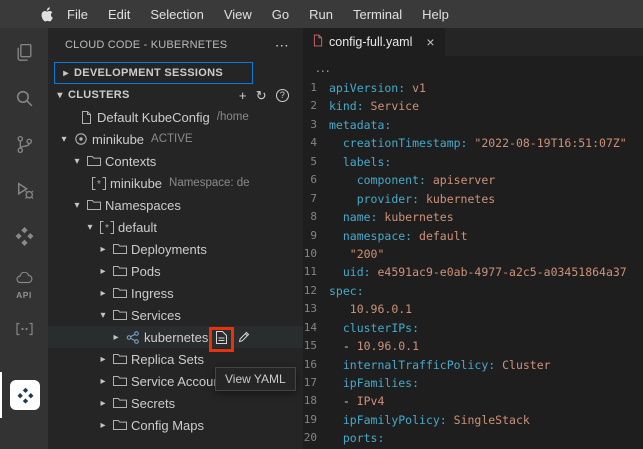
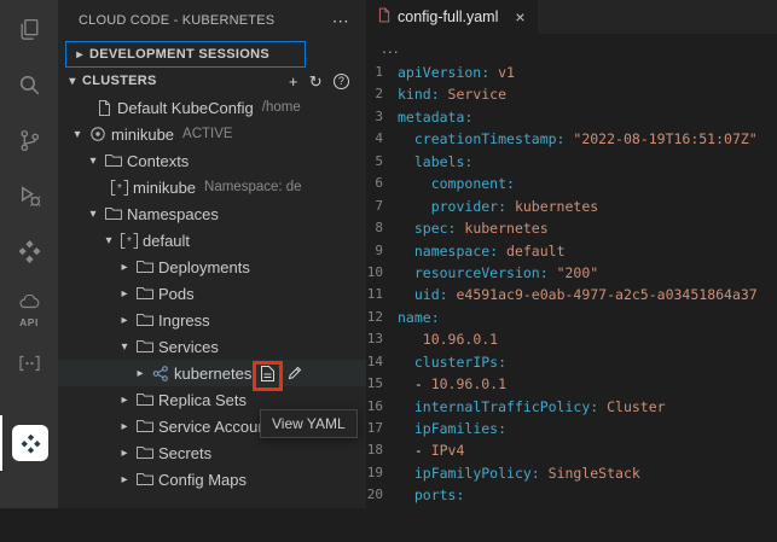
- File
- Edit
- Selection
- View
- Go
- Run
- Terminal
- Help
  API
  CLOUD CODE - KUBERNETES
  ⋯
  ▸
  DEVELOPMENT SESSIONS
  ▾
  CLUSTERS
  +
  ↻
  ?
  Default KubeConfig
  /home
  ▾
  minikube
  ACTIVE
  ▾
  Contexts
  *
  minikube
  Namespace: de
  ▾
  Namespaces
  ▾
  *
  default
  ▸
  Deployments
  ▸
  Pods
  ▸
  Ingress
  ▾
  Services
  ▸
  kubernetes
  ▸
  Replica Sets
  ▸
  Service Accou
  ▸
  Secrets
  ▸
  Config Maps
  View YAML
  config-full.yaml
  ×
  ...
  1
  apiVersion:
  v1
  2
  kind:
  Service
  3
  metadata:
  4
  creationTimestamp:
  "2022-08-19T16:51:07Z"
  5
  labels:
  6
  component:
- apiserver
  7
  provider:
  kubernetes
  8
- name:
+ spec:
  kubernetes
  9
  namespace:
  default
  10
+ resourceVersion:
  "200"
  11
  uid:
  e4591ac9-e0ab-4977-a2c5-a03451864a37
  12
- spec:
+ name:
  13
  10.96.0.1
  14
  clusterIPs:
  15
  -
  10.96.0.1
  16
  internalTrafficPolicy:
  Cluster
  17
  ipFamilies:
  18
  -
  IPv4
  19
  ipFamilyPolicy:
  SingleStack
  20
  ports:
